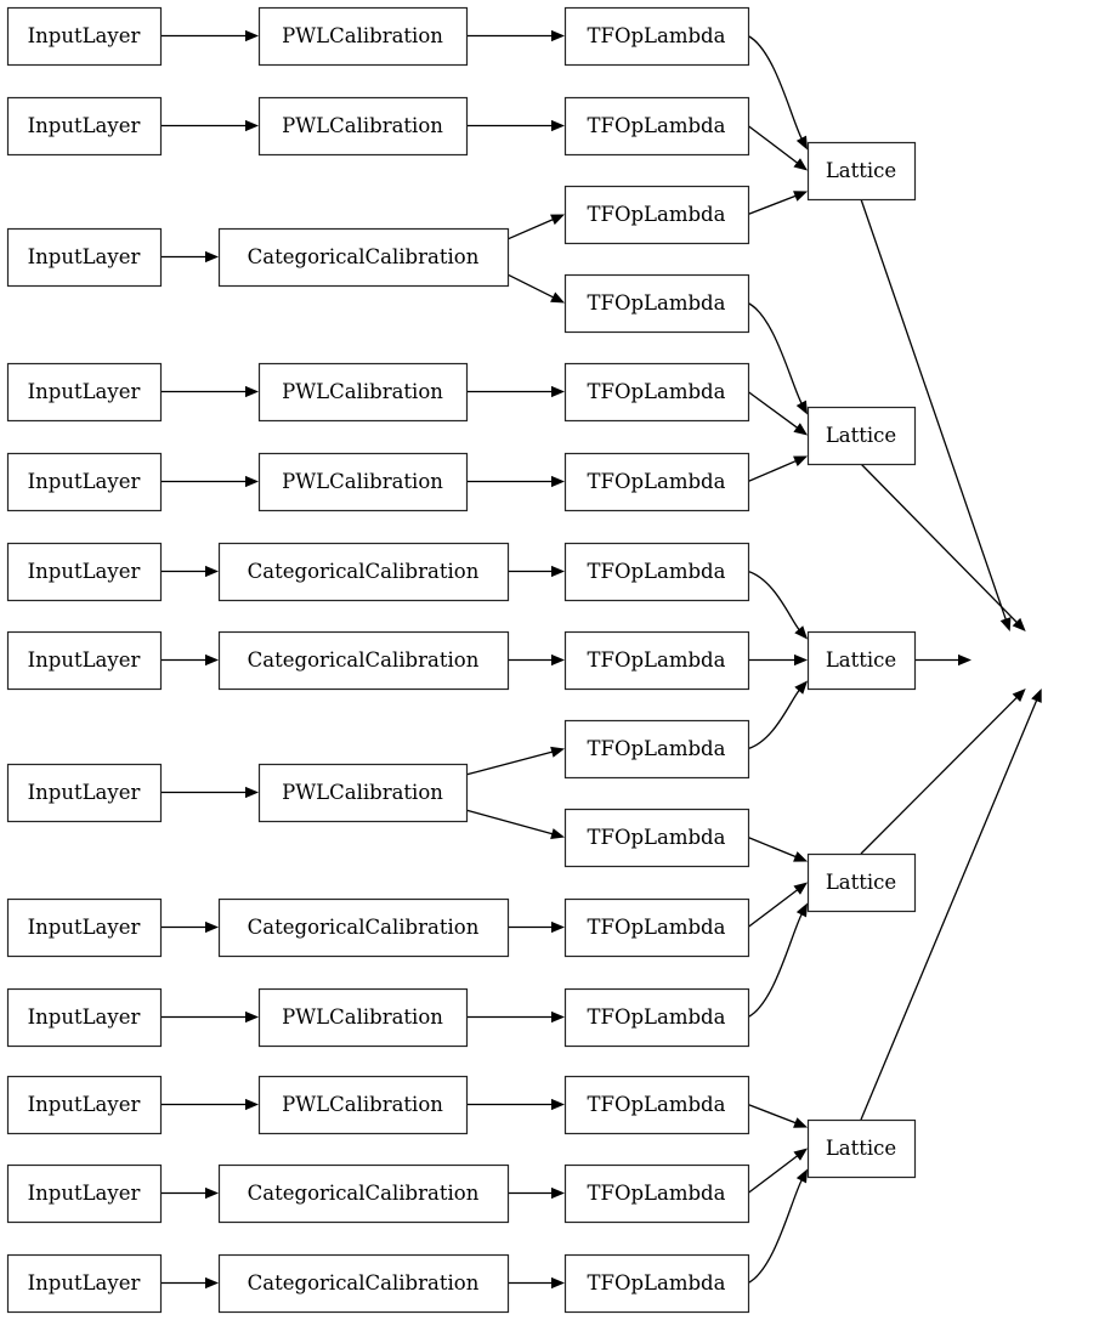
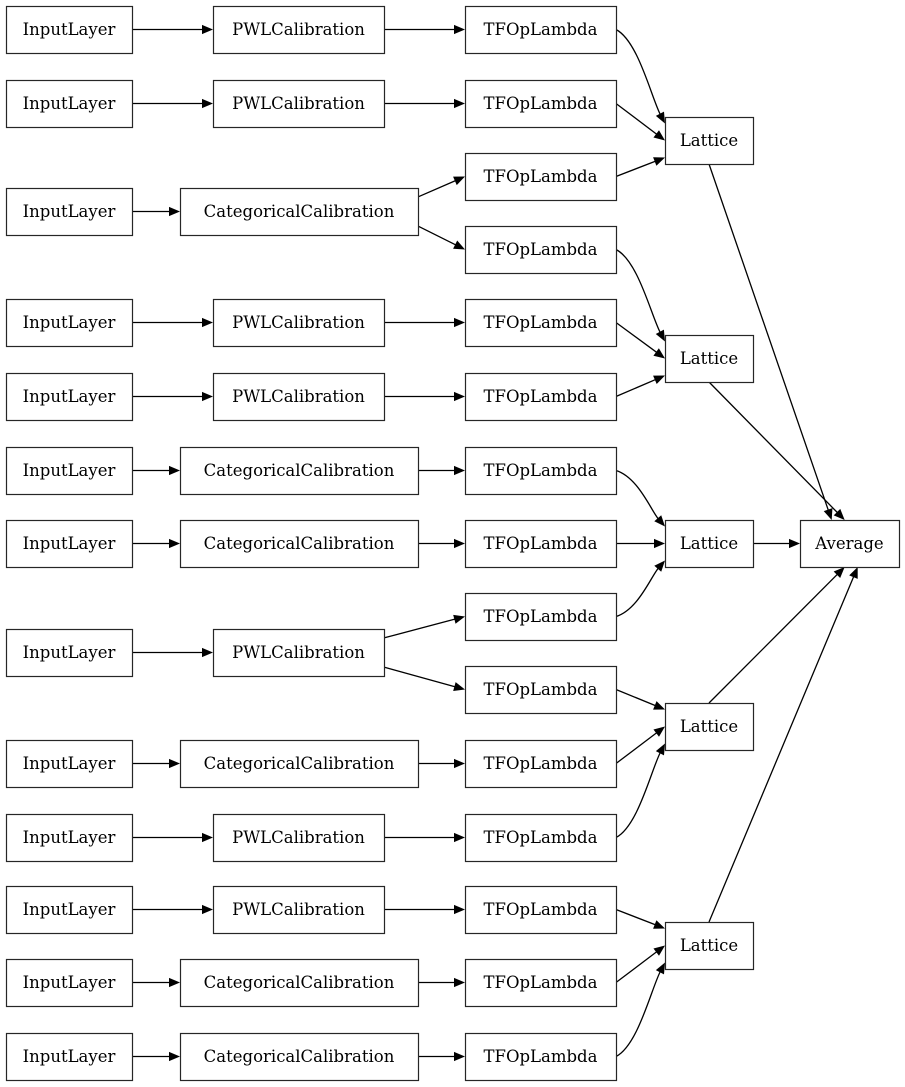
  InputLayer
  InputLayer
  InputLayer
  InputLayer
  InputLayer
  InputLayer
  InputLayer
  InputLayer
  InputLayer
  InputLayer
  InputLayer
  InputLayer
  InputLayer
  PWLCalibration
  PWLCalibration
  CategoricalCalibration
  PWLCalibration
  PWLCalibration
  CategoricalCalibration
  CategoricalCalibration
  PWLCalibration
  CategoricalCalibration
  PWLCalibration
  PWLCalibration
  CategoricalCalibration
  CategoricalCalibration
  TFOpLambda
  TFOpLambda
  TFOpLambda
  TFOpLambda
  TFOpLambda
  TFOpLambda
  TFOpLambda
  TFOpLambda
  TFOpLambda
  TFOpLambda
  TFOpLambda
  TFOpLambda
  TFOpLambda
  TFOpLambda
  TFOpLambda
  Lattice
  Lattice
  Lattice
  Lattice
  Lattice
+ Average
